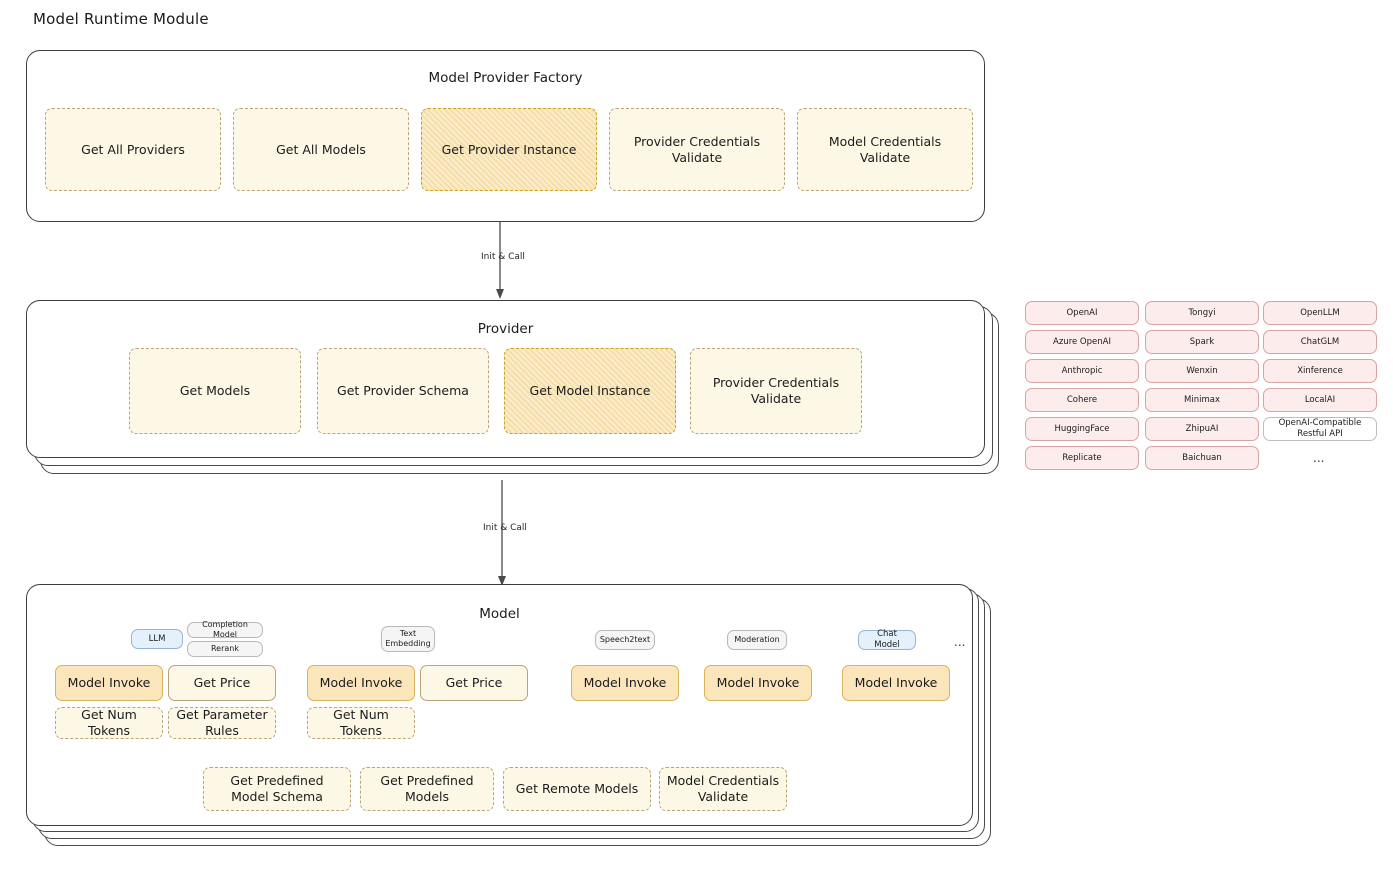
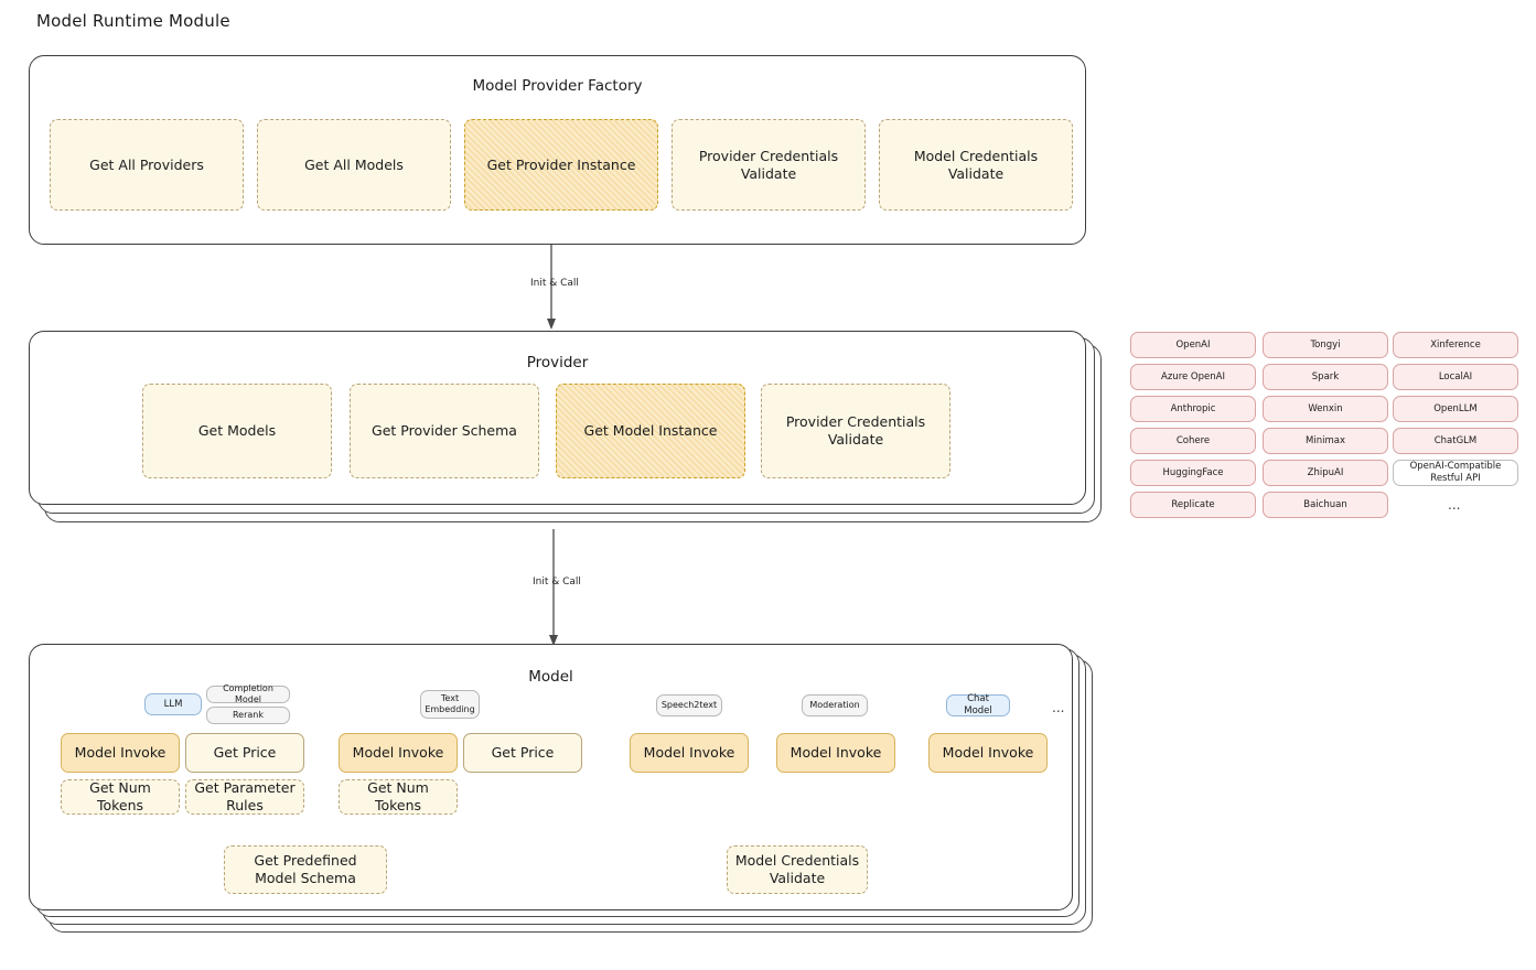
  Model Runtime Module
  Init & Call
  Init & Call
  Model Provider Factory
  Get All Providers
  Get All Models
  Get Provider Instance
  Provider Credentials Validate
  Model Credentials Validate
  Provider
  Get Models
  Get Provider Schema
  Get Model Instance
  Provider Credentials Validate
  OpenAI
  Azure OpenAI
  Anthropic
  Cohere
  HuggingFace
  Replicate
  Tongyi
  Spark
  Wenxin
  Minimax
  ZhipuAI
  Baichuan
- OpenLLM
+ Xinference
- ChatGLM
+ LocalAI
- Xinference
+ OpenLLM
- LocalAI
+ ChatGLM
  OpenAI-Compatible Restful API
  ...
  Model
  LLM
  Completion Model
  Rerank
  Text Embedding
  Speech2text
  Moderation
  Chat Model
  ...
  Model Invoke
  Get Price
  Get Num Tokens
  Get Parameter Rules
  Model Invoke
  Get Price
  Get Num Tokens
  Model Invoke
  Model Invoke
  Model Invoke
  Get Predefined Model Schema
- Get Predefined Models
- Get Remote Models
  Model Credentials Validate
